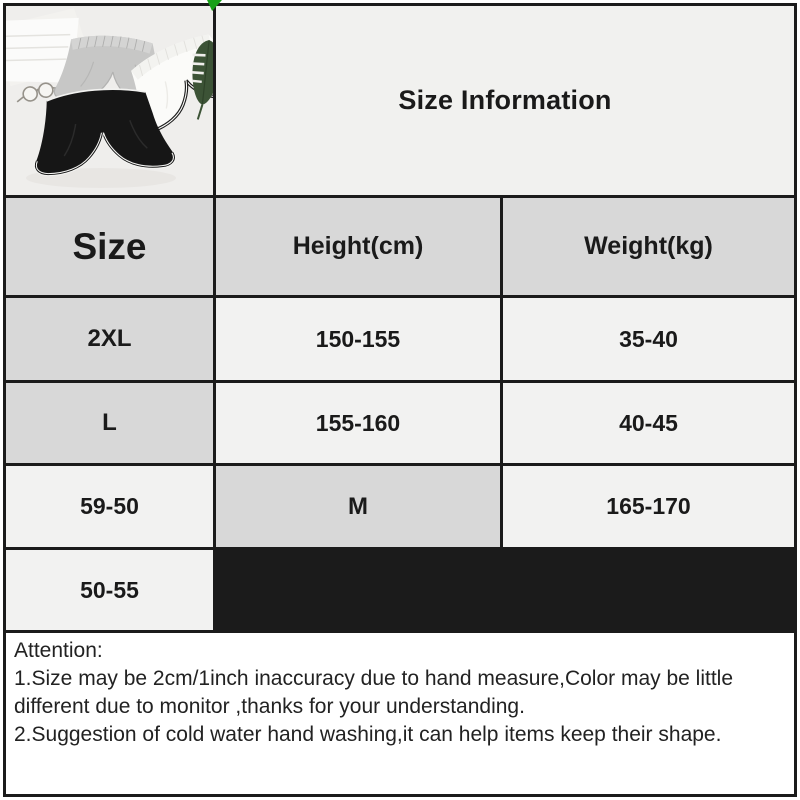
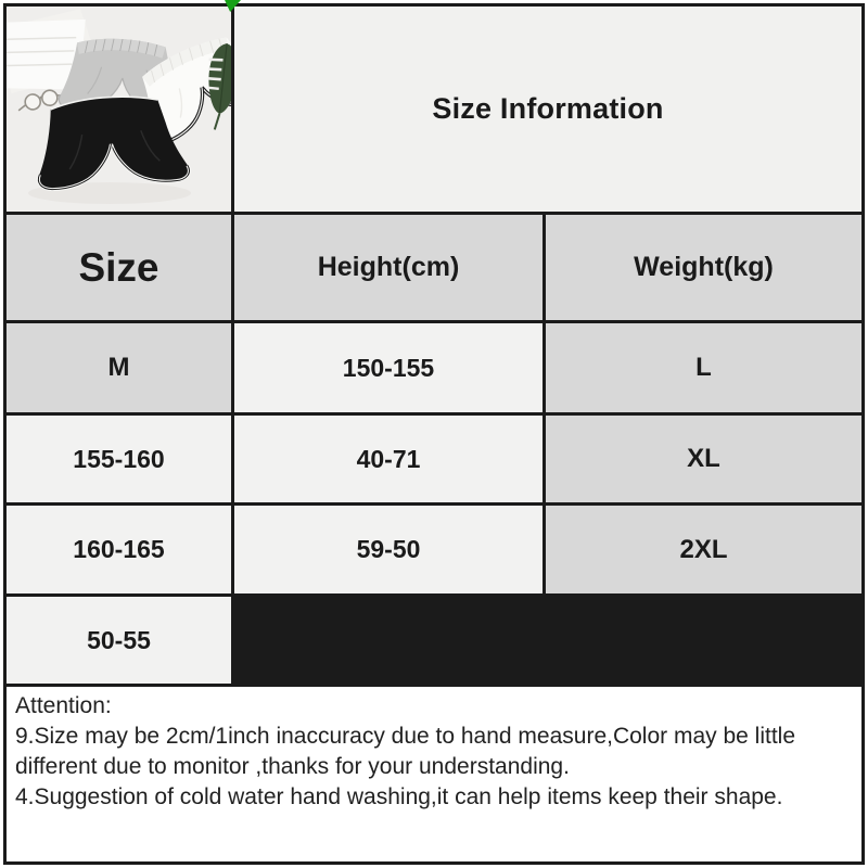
  Size Information
  Size
  Height(cm)
  Weight(kg)
- 2XL
+ M
  150-155
- 35-40
  L
  155-160
- 40-45
+ 40-71
+ XL
+ 160-165
  59-50
- M
+ 2XL
- 165-170
  50-55
  Attention:
- 1.Size may be 2cm/1inch inaccuracy due to hand measure,Color may be little different due to monitor ,thanks for your understanding.
+ 9.Size may be 2cm/1inch inaccuracy due to hand measure,Color may be little different due to monitor ,thanks for your understanding.
- 2.Suggestion of cold water hand washing,it can help items keep their shape.
+ 4.Suggestion of cold water hand washing,it can help items keep their shape.
